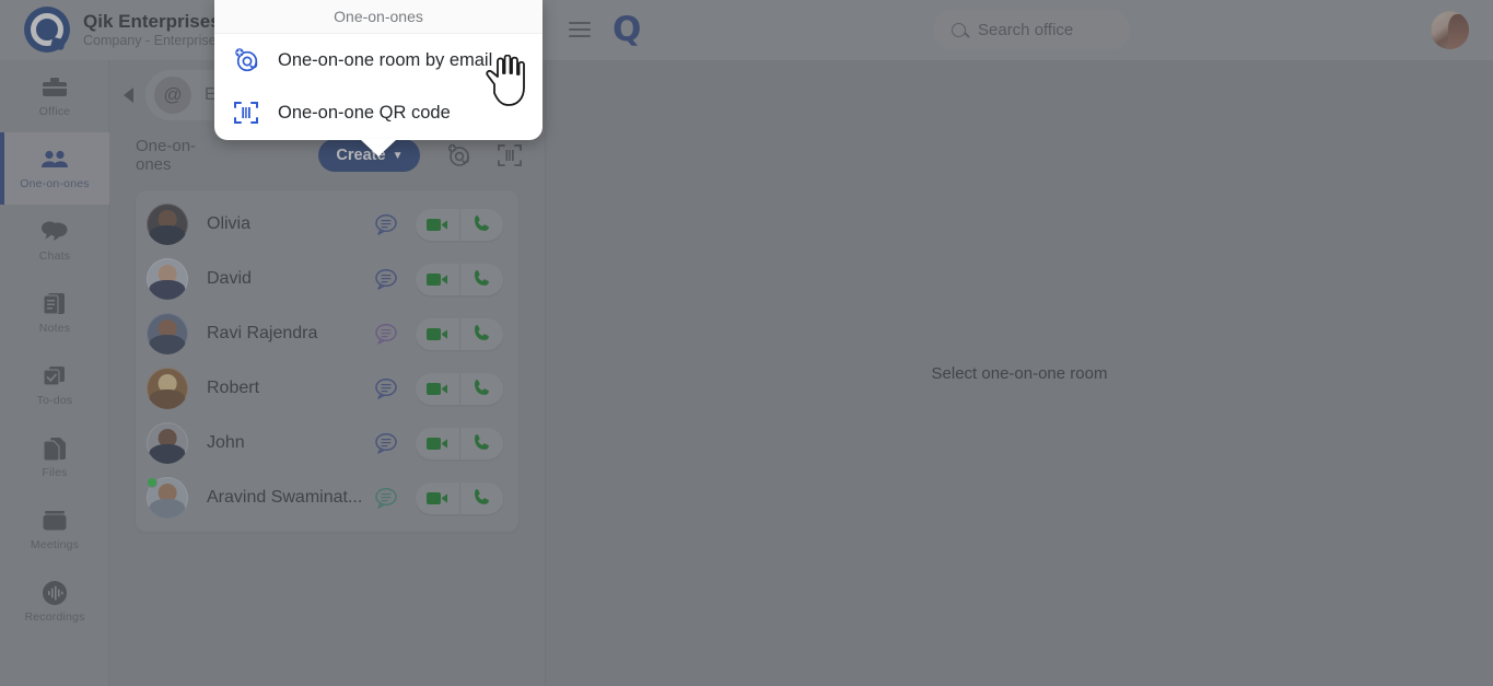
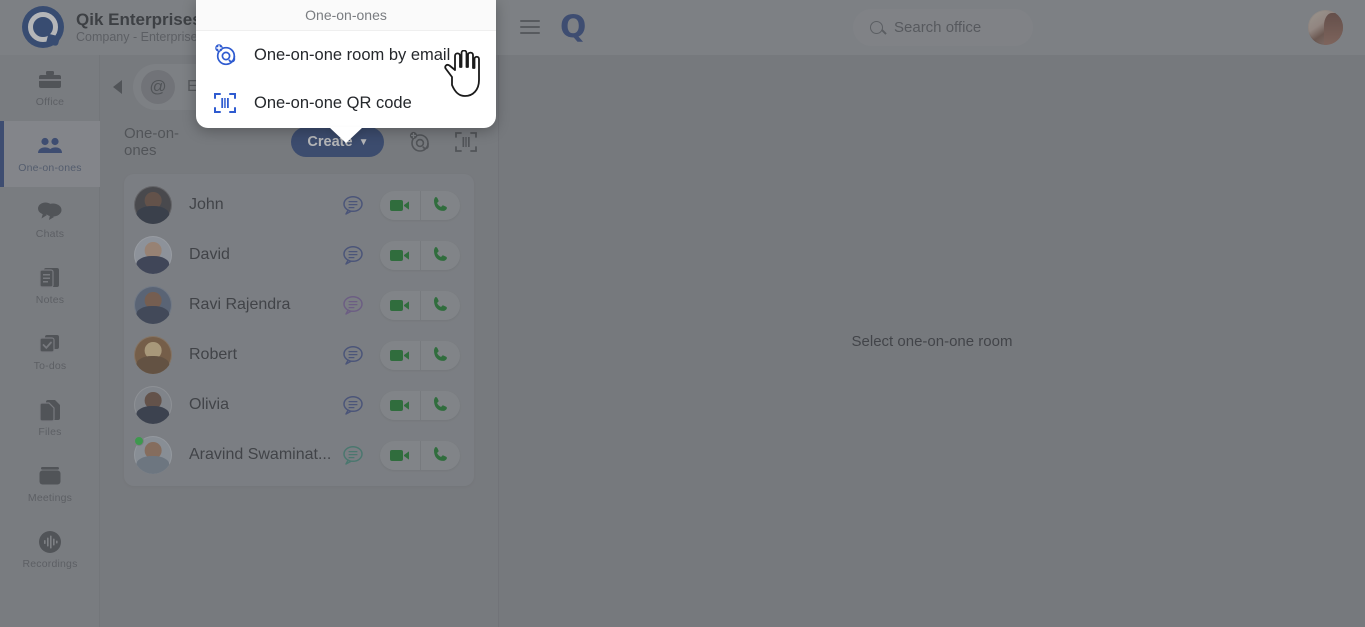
  Qik Enterprise
  Company - Enterprise
  Q
  Search office
  Office
  One-on-ones
  Chats
  Notes
  To-dos
  Files
  Meetings
  Recordings
  @
  One-on-ones
  Create
  ▼
- Olivia
+ John
  David
  Ravi Rajendra
  Robert
- John
+ Olivia
  Aravind Swaminat...
  Select one-on-one room
  One-on-ones
  One-on-one room by email
  One-on-one QR code
